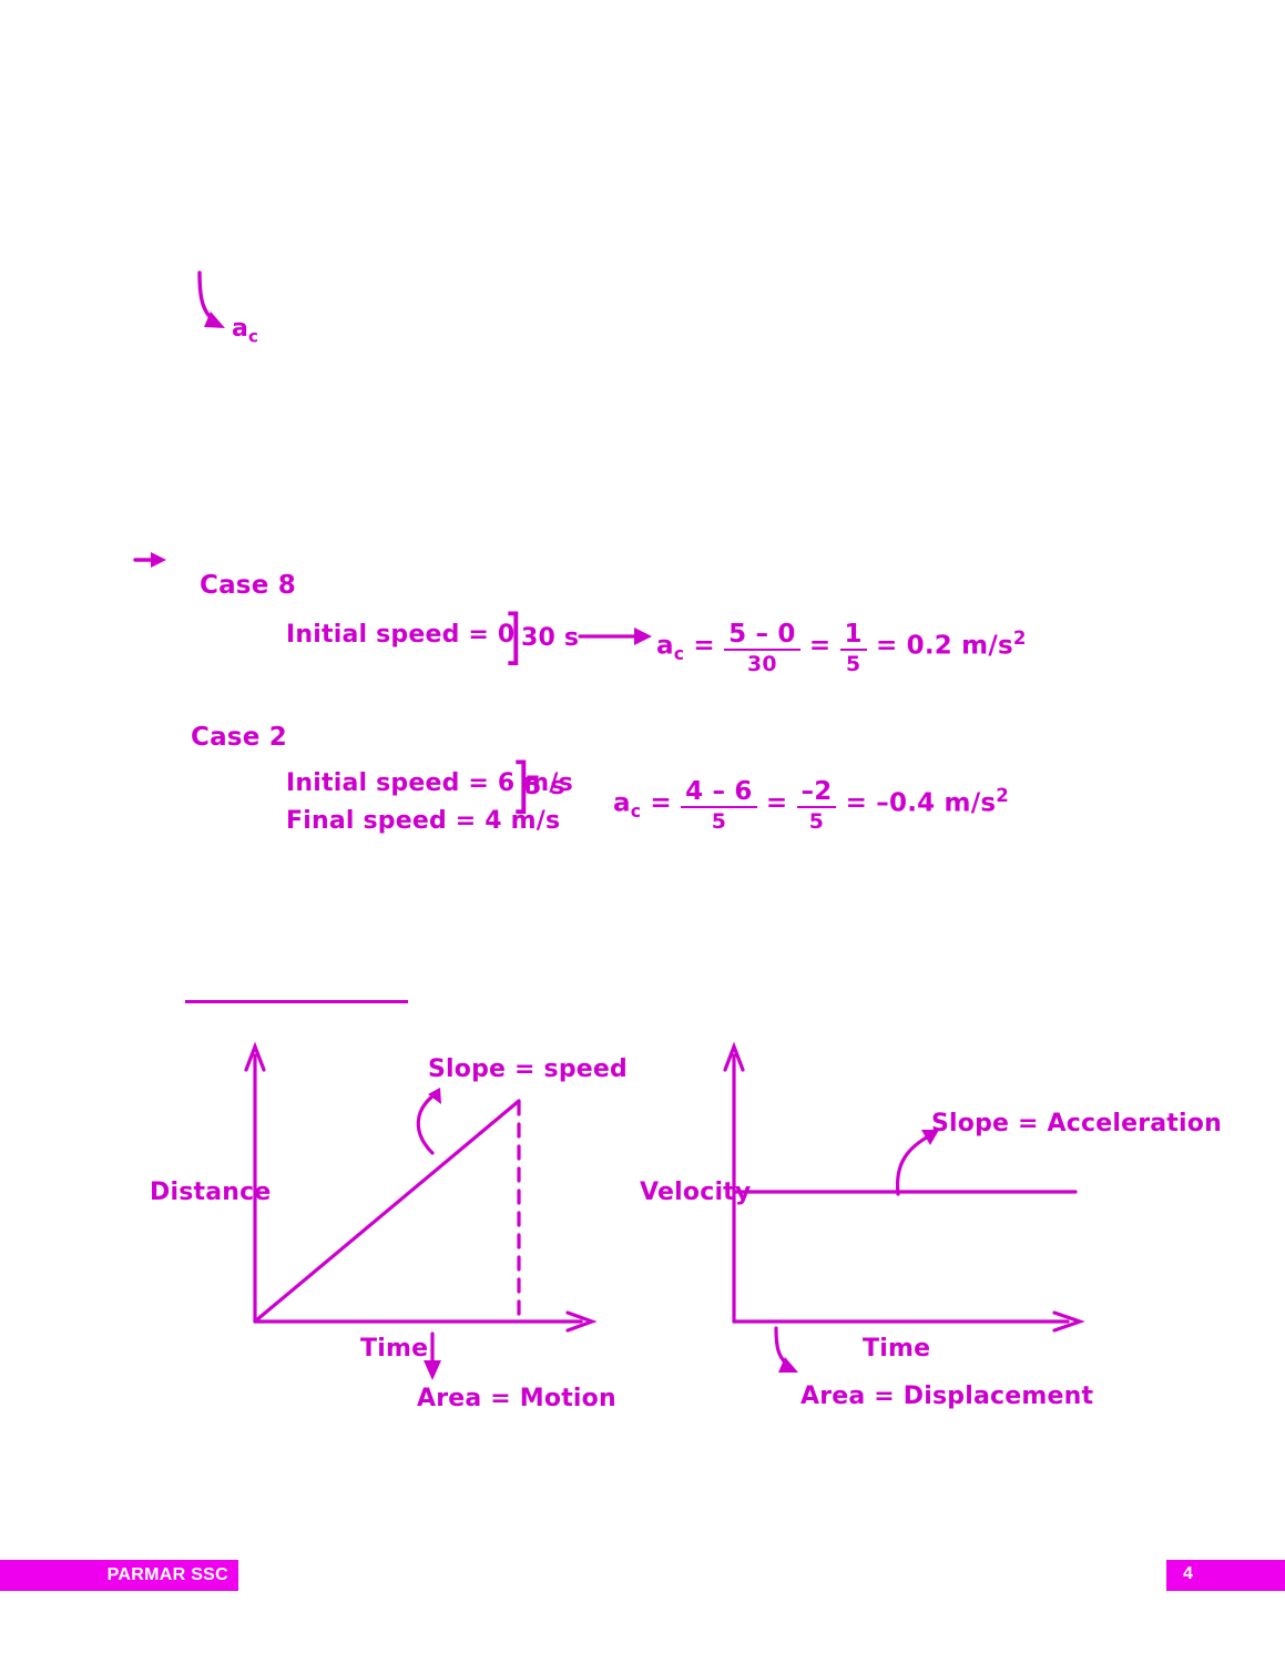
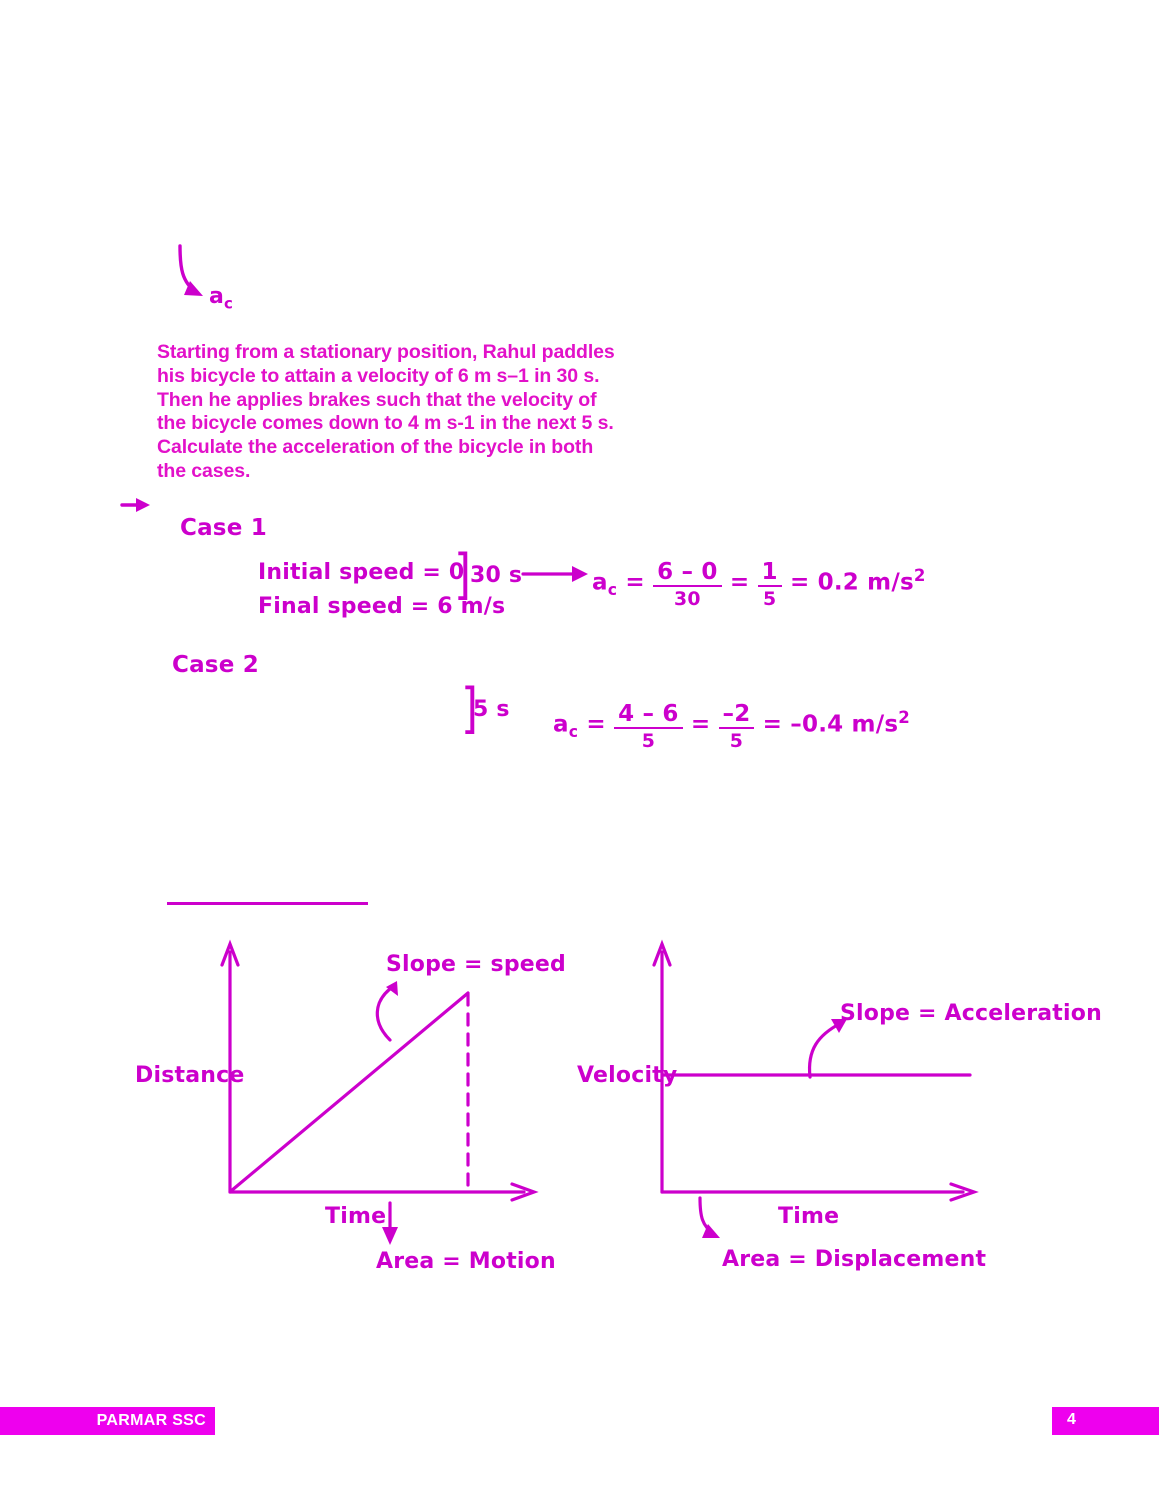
  ac
+ Starting from a stationary position, Rahul paddles his bicycle to attain a velocity of 6 m s–1 in 30 s. Then he applies brakes such that the velocity of the bicycle comes down to 4 m s-1 in the next 5 s. Calculate the acceleration of the bicycle in both the cases.
- Case 8
+ Case 1
  Initial speed = 0
+ Final speed = 6 m/s
  ]
  30 s
  ac =
- 5 – 0
+ 6 – 0
  30
  =
  1
  5
  = 0.2 m/s2
  Case 2
- Initial speed = 6 m/s
- Final speed = 4 m/s
  ]
  5 s
  ac =
  4 – 6
  5
  =
  –2
  5
  = –0.4 m/s2
  Distance
  Time
  Slope = speed
  Area = Motion
  Velocity
  Time
  Slope = Acceleration
  Area = Displacement
  PARMAR SSC
  4
